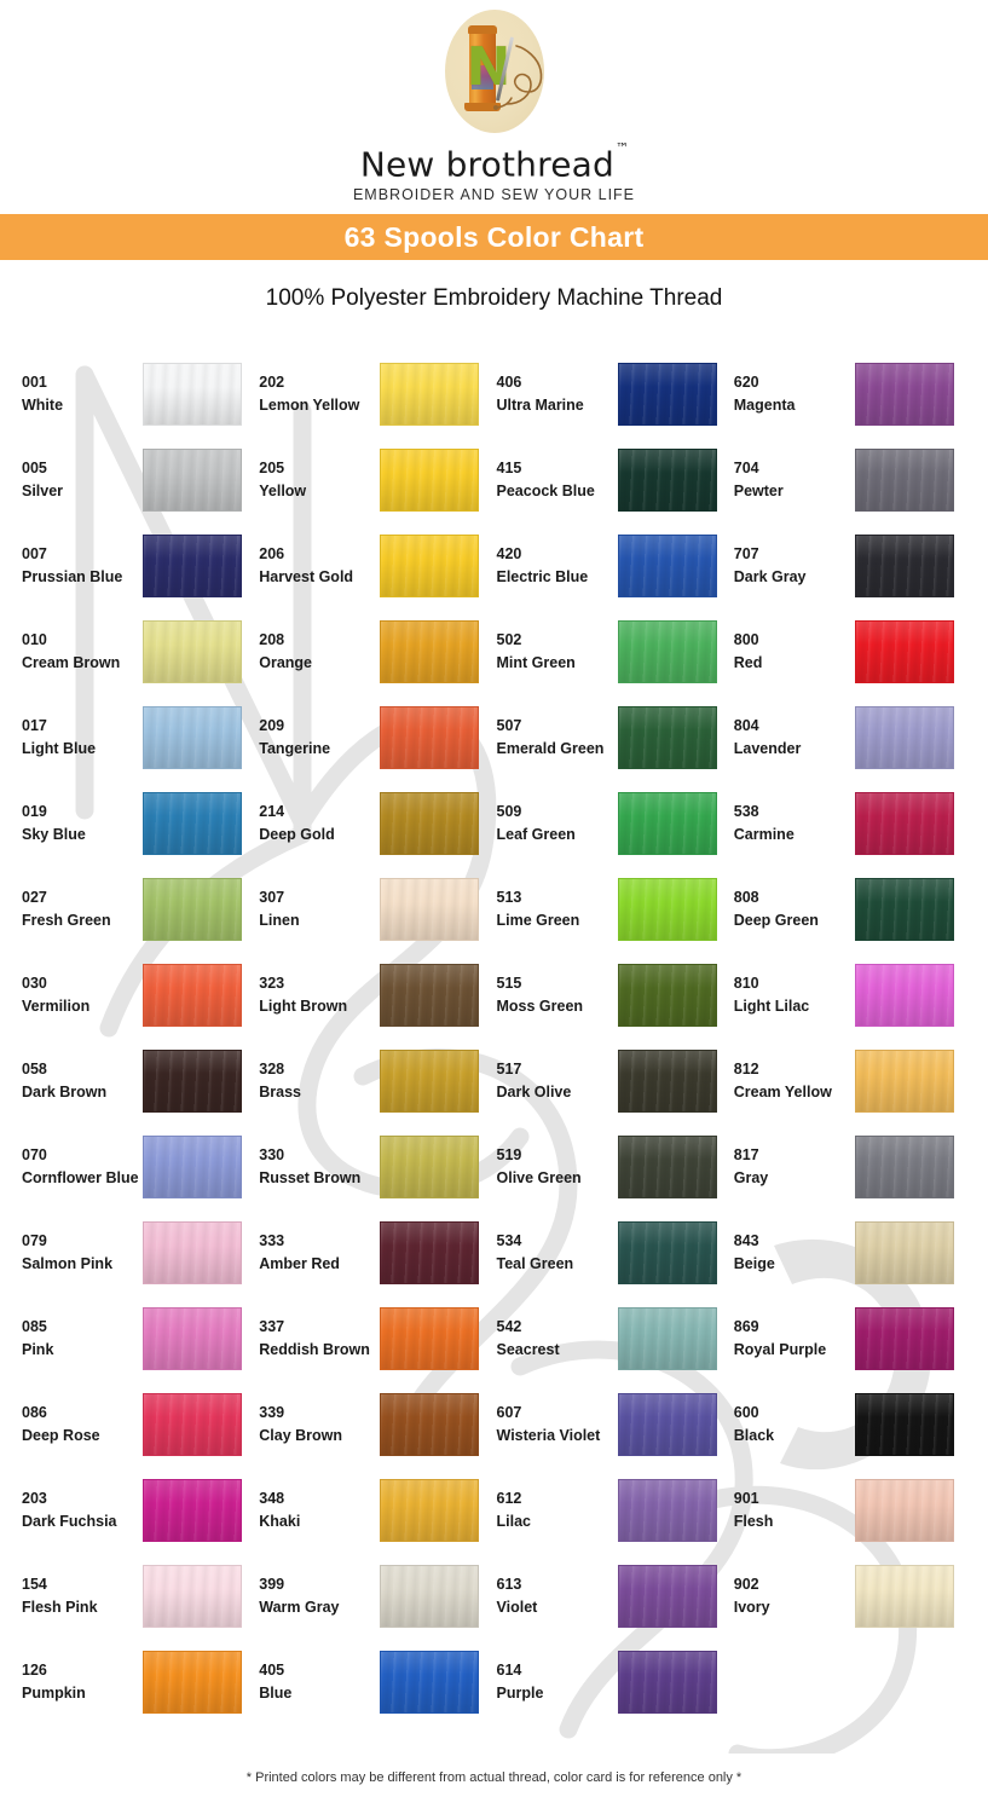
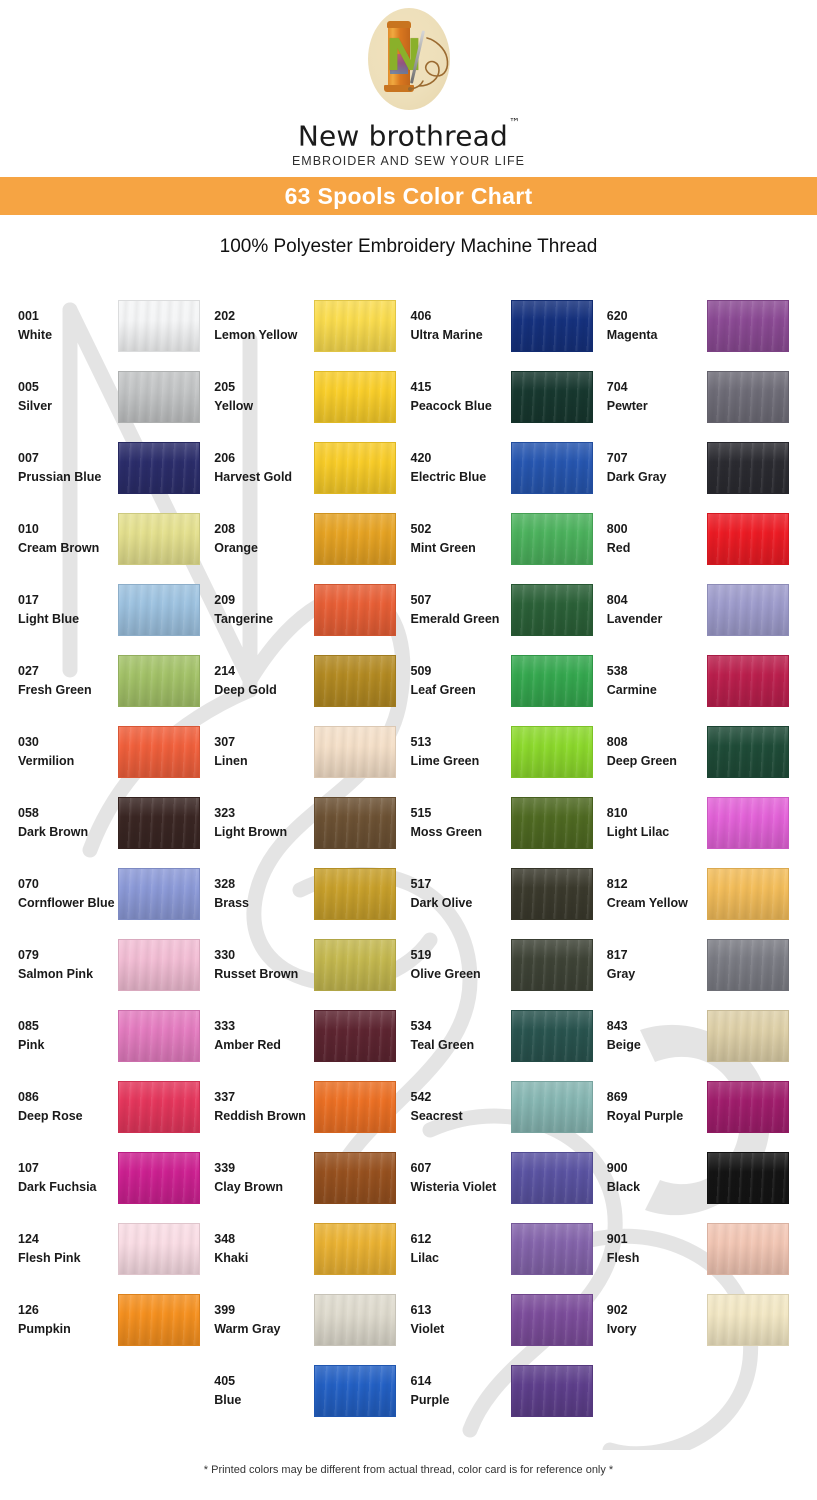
  N
  New brothread™
  EMBROIDER AND SEW YOUR LIFE
  63 Spools Color Chart
  100% Polyester Embroidery Machine Thread
  001
  White
  005
  Silver
  007
  Prussian Blue
  010
  Cream Brown
  017
  Light Blue
- 019
- Sky Blue
  027
  Fresh Green
  030
  Vermilion
  058
  Dark Brown
  070
  Cornflower Blue
  079
  Salmon Pink
  085
  Pink
  086
  Deep Rose
- 203
+ 107
  Dark Fuchsia
- 154
+ 124
  Flesh Pink
  126
  Pumpkin
  202
  Lemon Yellow
  205
  Yellow
  206
  Harvest Gold
  208
  Orange
  209
  Tangerine
  214
  Deep Gold
  307
  Linen
  323
  Light Brown
  328
  Brass
  330
  Russet Brown
  333
  Amber Red
  337
  Reddish Brown
  339
  Clay Brown
  348
  Khaki
  399
  Warm Gray
  405
  Blue
  406
  Ultra Marine
  415
  Peacock Blue
  420
  Electric Blue
  502
  Mint Green
  507
  Emerald Green
  509
  Leaf Green
  513
  Lime Green
  515
  Moss Green
  517
  Dark Olive
  519
  Olive Green
  534
  Teal Green
  542
  Seacrest
  607
  Wisteria Violet
  612
  Lilac
  613
  Violet
  614
  Purple
  620
  Magenta
  704
  Pewter
  707
  Dark Gray
  800
  Red
  804
  Lavender
  538
  Carmine
  808
  Deep Green
  810
  Light Lilac
  812
  Cream Yellow
  817
  Gray
  843
  Beige
  869
  Royal Purple
- 600
+ 900
  Black
  901
  Flesh
  902
  Ivory
  * Printed colors may be different from actual thread, color card is for reference only *
